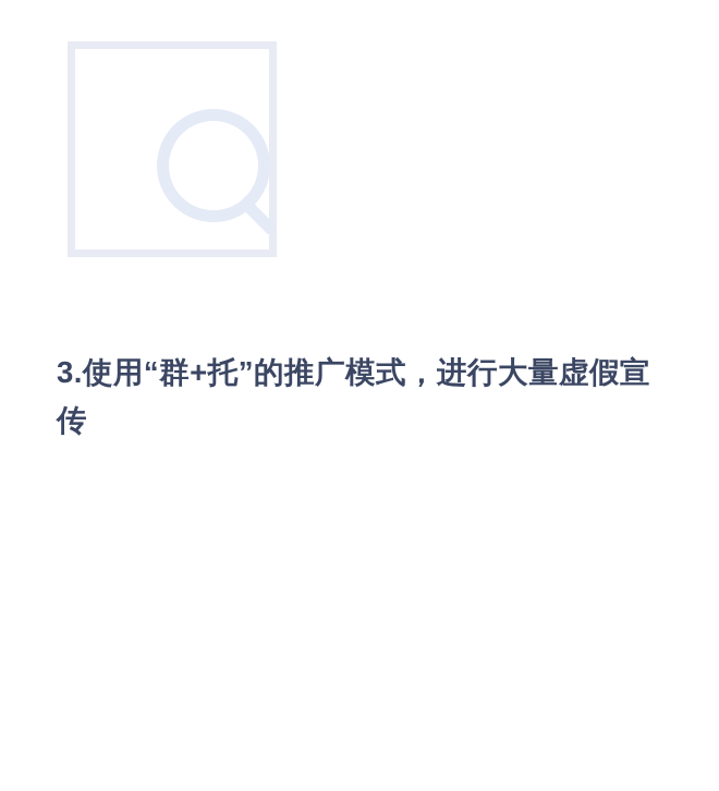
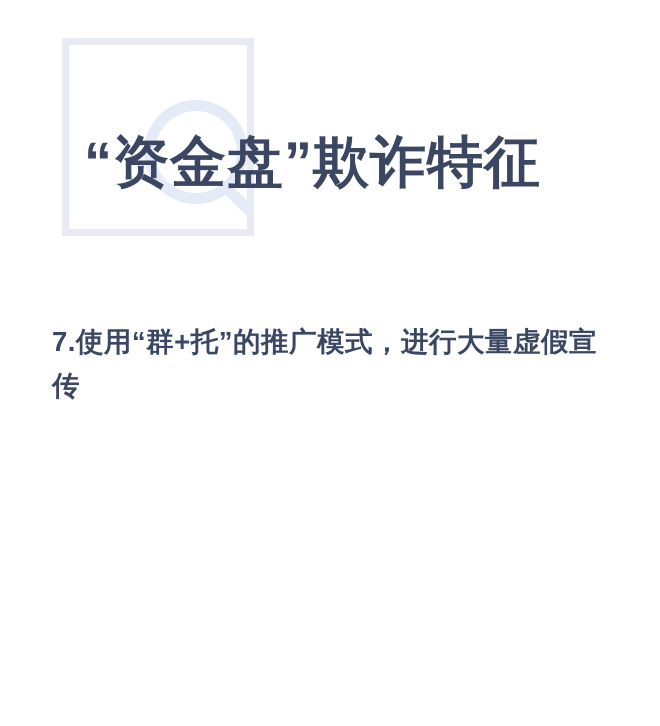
+ “资金盘”欺诈特征
- 3.使用“群+托”的推广模式，进行大量虚假宣传
+ 7.使用“群+托”的推广模式，进行大量虚假宣传
